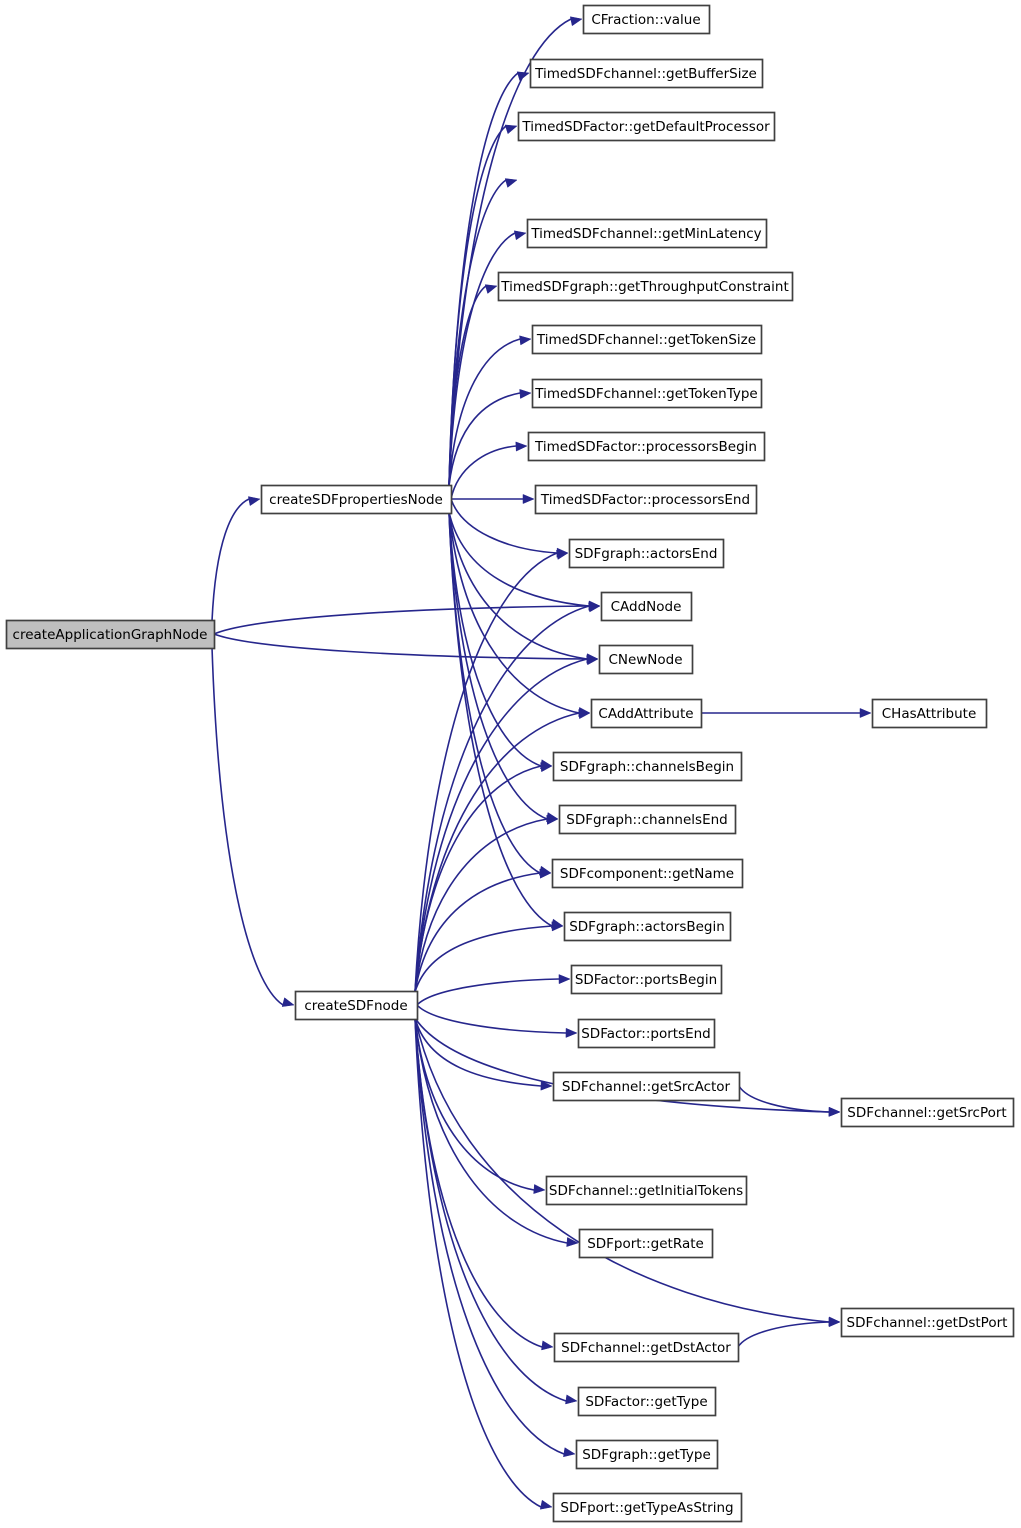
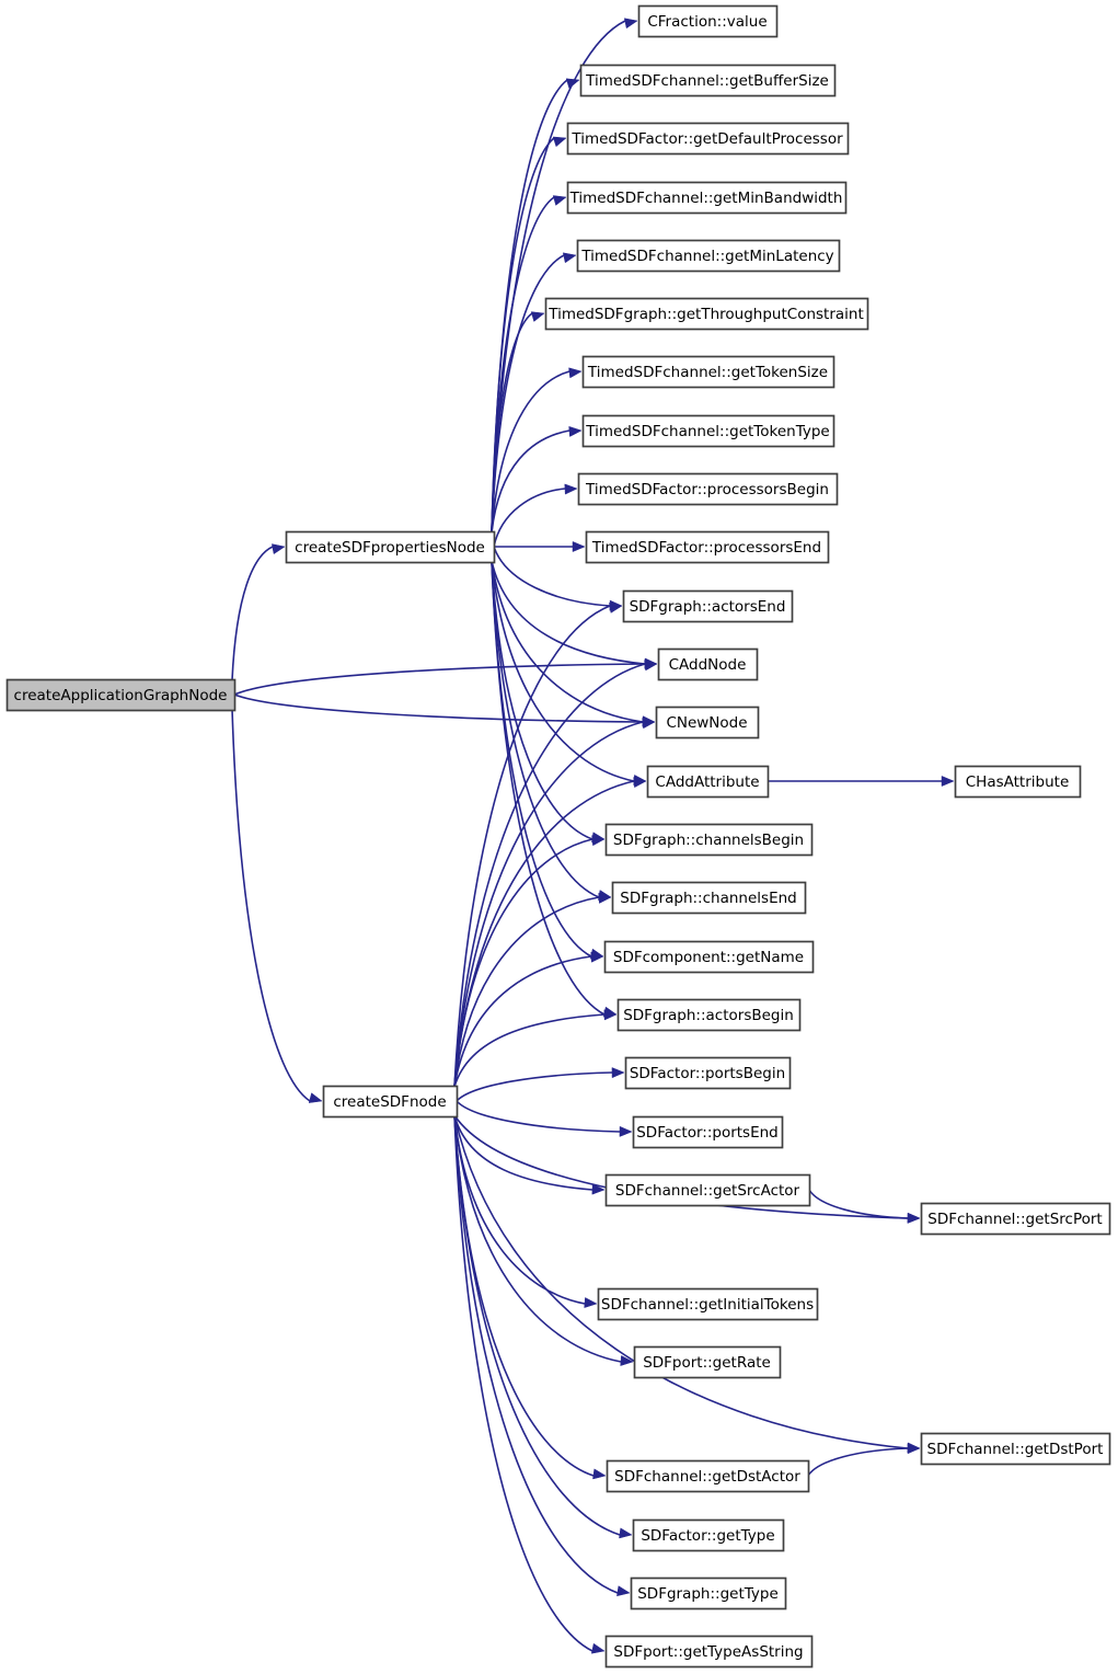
  createApplicationGraphNode
  createSDFpropertiesNode
  createSDFnode
  CFraction::value
  TimedSDFchannel::getBufferSize
  TimedSDFactor::getDefaultProcessor
+ TimedSDFchannel::getMinBandwidth
  TimedSDFchannel::getMinLatency
  TimedSDFgraph::getThroughputConstraint
  TimedSDFchannel::getTokenSize
  TimedSDFchannel::getTokenType
  TimedSDFactor::processorsBegin
  TimedSDFactor::processorsEnd
  SDFgraph::actorsEnd
  CAddNode
  CNewNode
  CAddAttribute
  CHasAttribute
  SDFgraph::channelsBegin
  SDFgraph::channelsEnd
  SDFcomponent::getName
  SDFgraph::actorsBegin
  SDFactor::portsBegin
  SDFactor::portsEnd
  SDFchannel::getSrcActor
  SDFchannel::getSrcPort
  SDFchannel::getInitialTokens
  SDFport::getRate
  SDFchannel::getDstPort
  SDFchannel::getDstActor
  SDFactor::getType
  SDFgraph::getType
  SDFport::getTypeAsString
